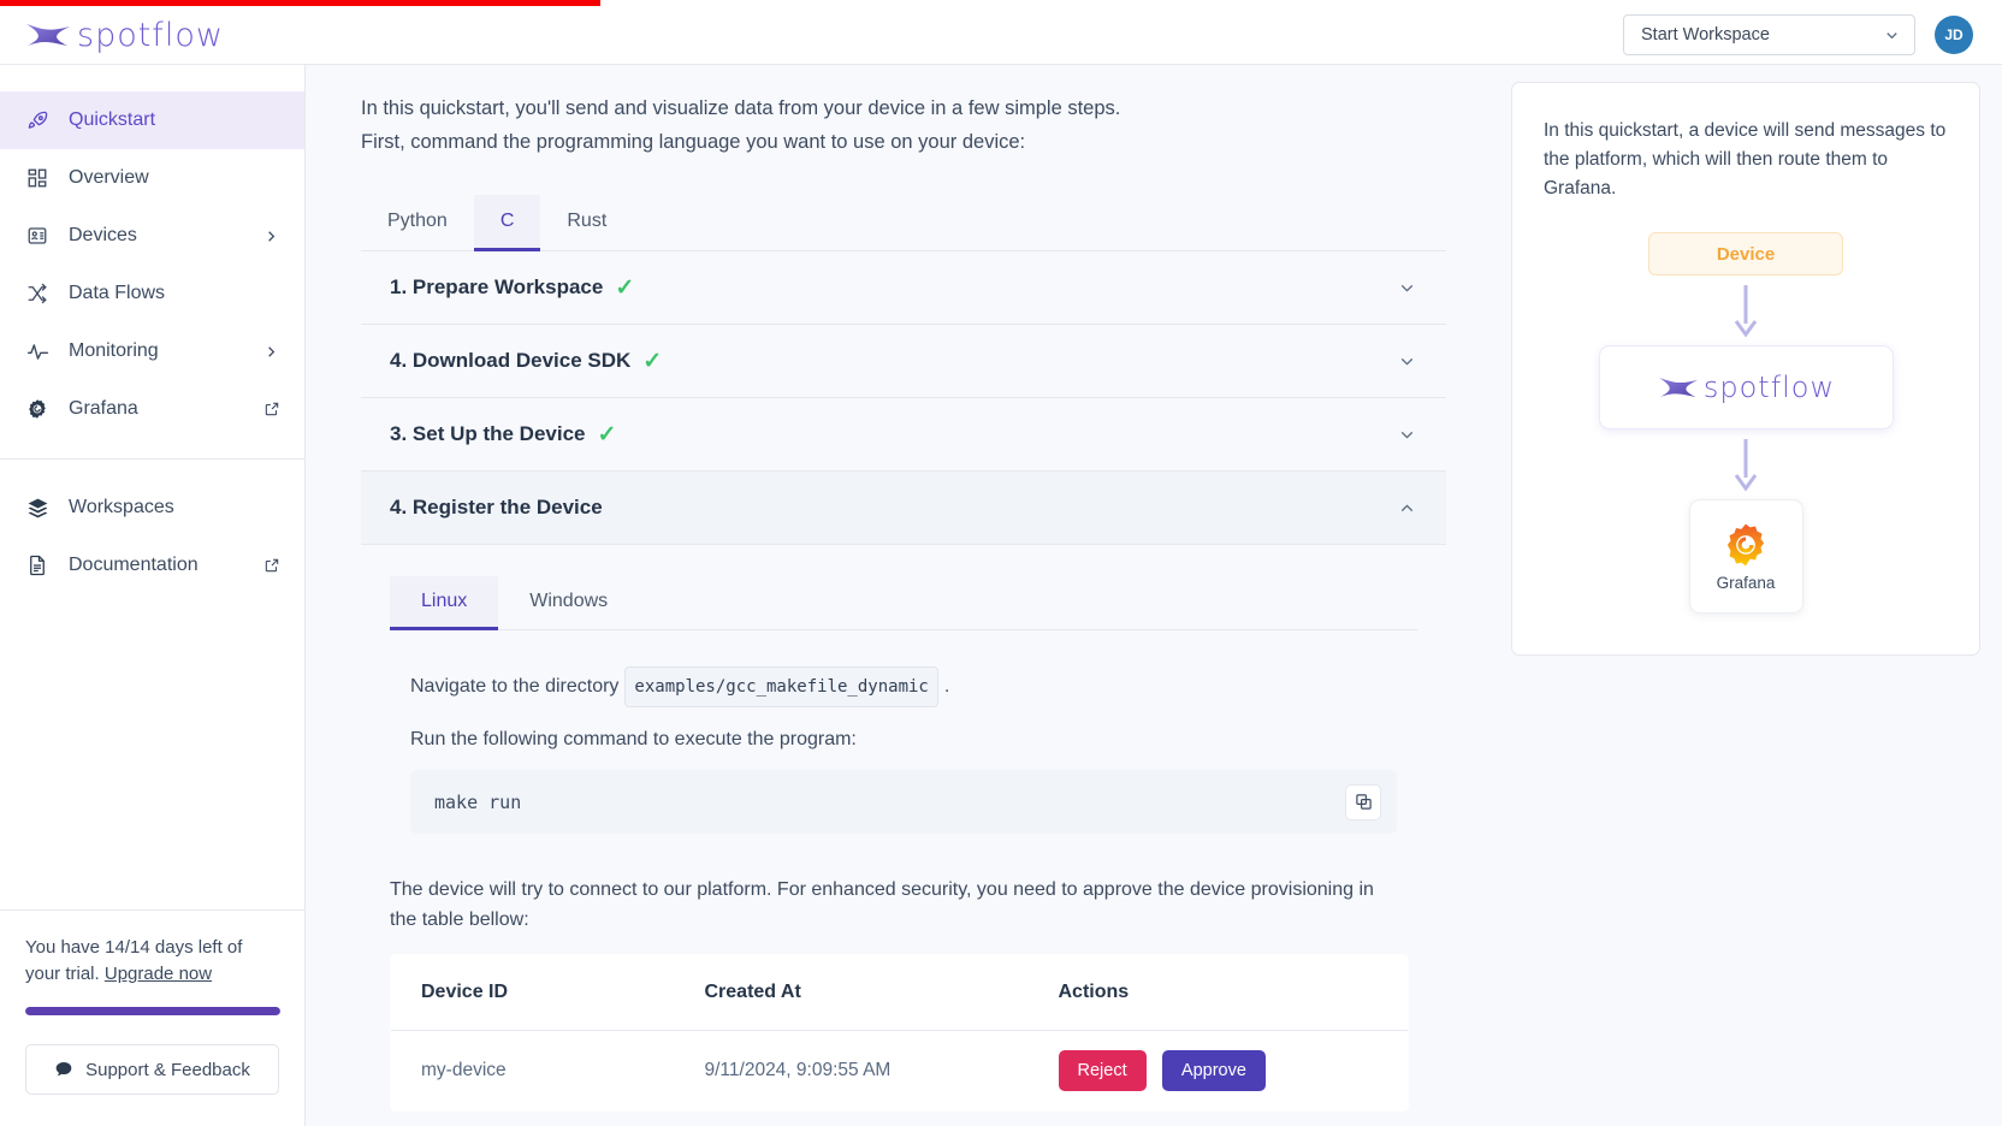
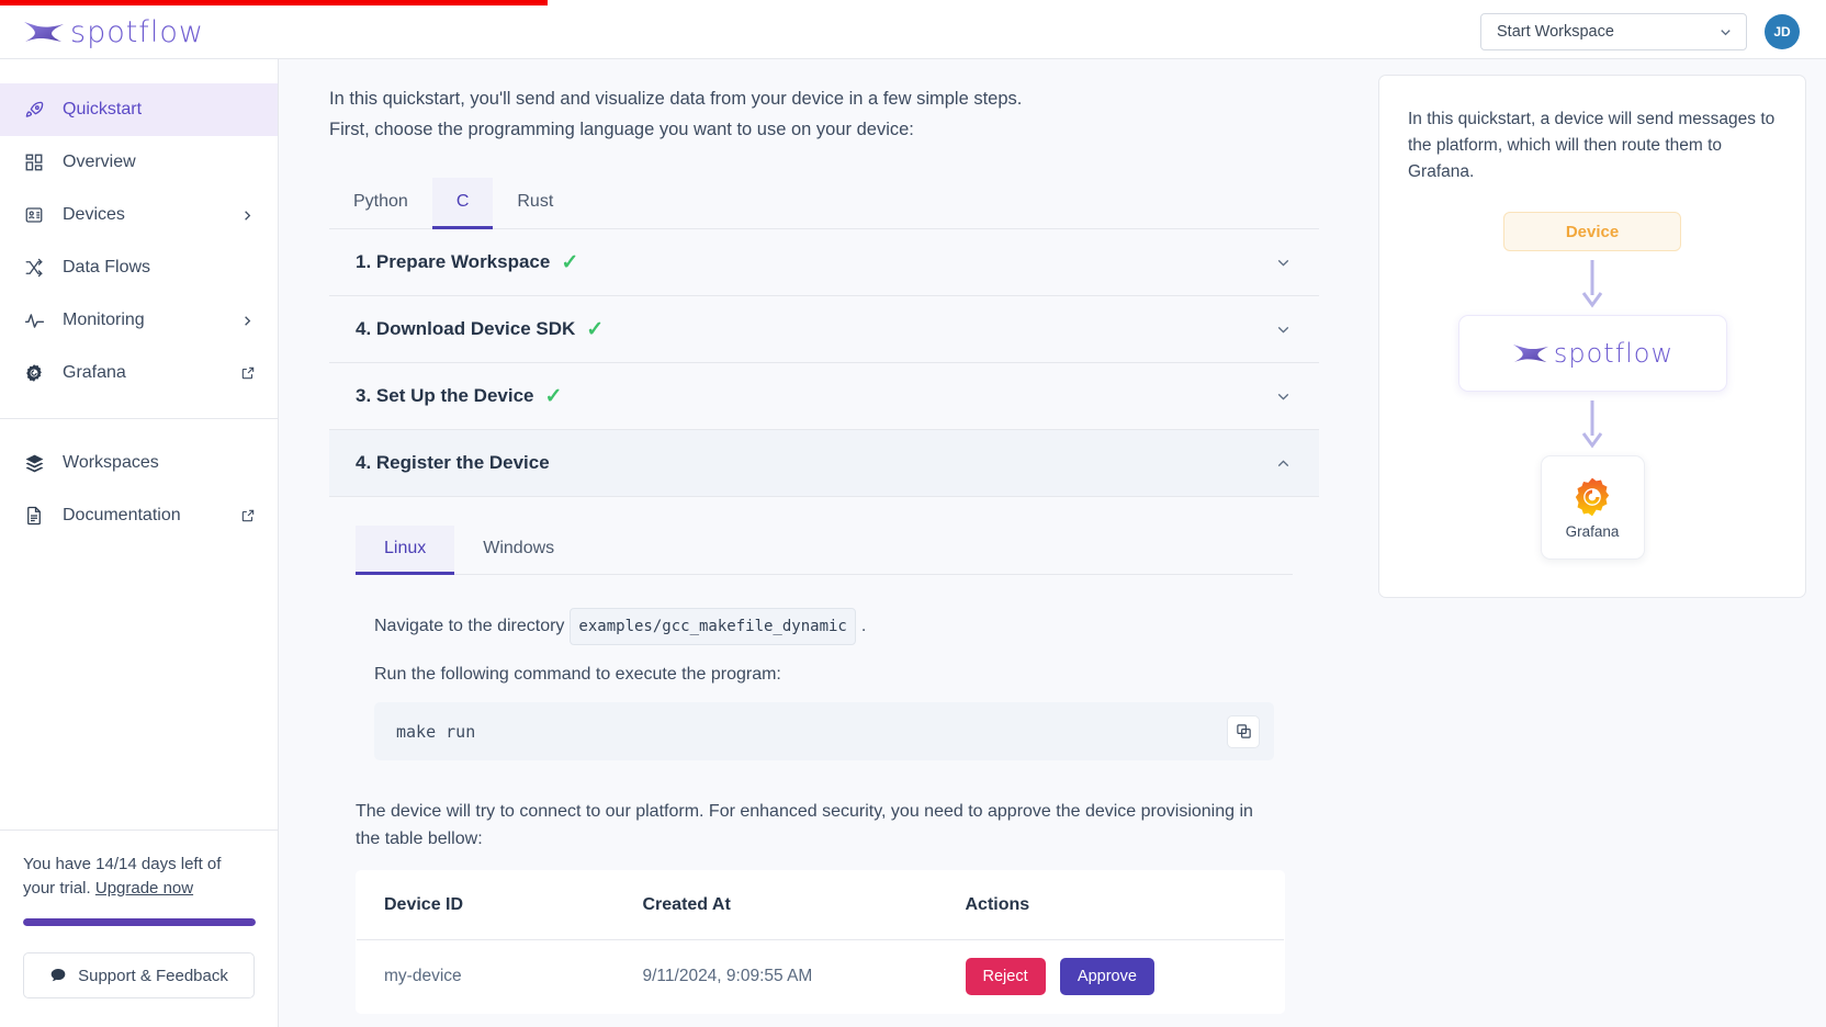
  spotflow
  Start Workspace
  JD
  Quickstart
  Overview
  Devices
  Data Flows
  Monitoring
  Grafana
  Workspaces
  Documentation
  You have 14/14 days left of your trial. Upgrade now
  Support & Feedback
  In this quickstart, you'll send and visualize data from your device in a few simple steps.
- First, command the programming language you want to use on your device:
+ First, choose the programming language you want to use on your device:
  Python
  C
  Rust
  1. Prepare Workspace
  ✓
  4. Download Device SDK
  ✓
  3. Set Up the Device
  ✓
  4. Register the Device
  Linux
  Windows
  Navigate to the directory
  examples/gcc_makefile_dynamic
  .
  Run the following command to execute the program:
  make run
  The device will try to connect to our platform. For enhanced security, you need to approve the device provisioning in the table bellow:
  Device ID	Created At	Actions
  my-device	9/11/2024, 9:09:55 AM	Reject Approve
  In this quickstart, a device will send messages to the platform, which will then route them to Grafana.
  Device
  spotflow
  Grafana
